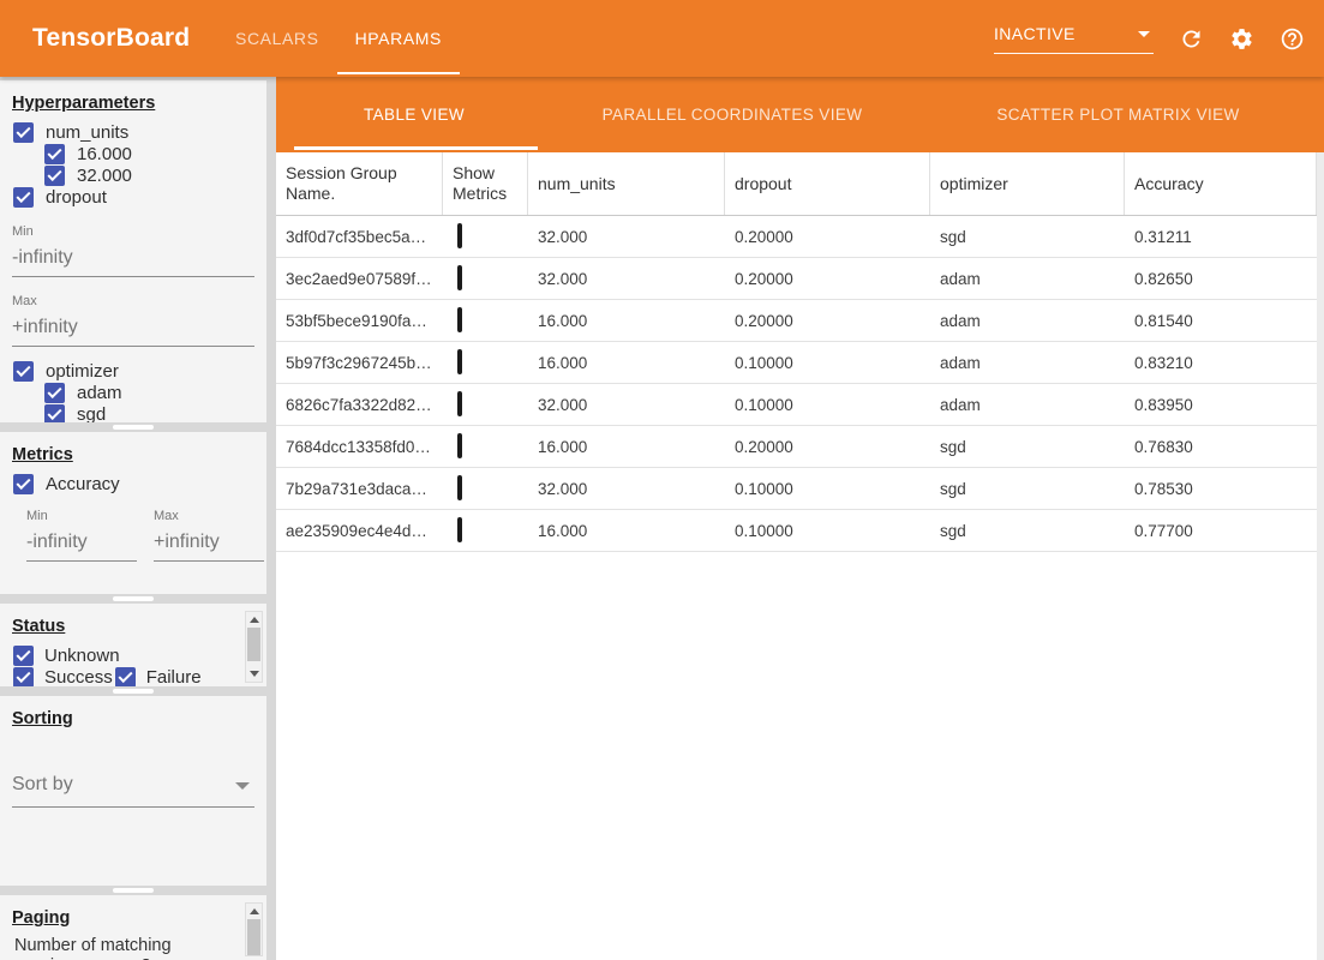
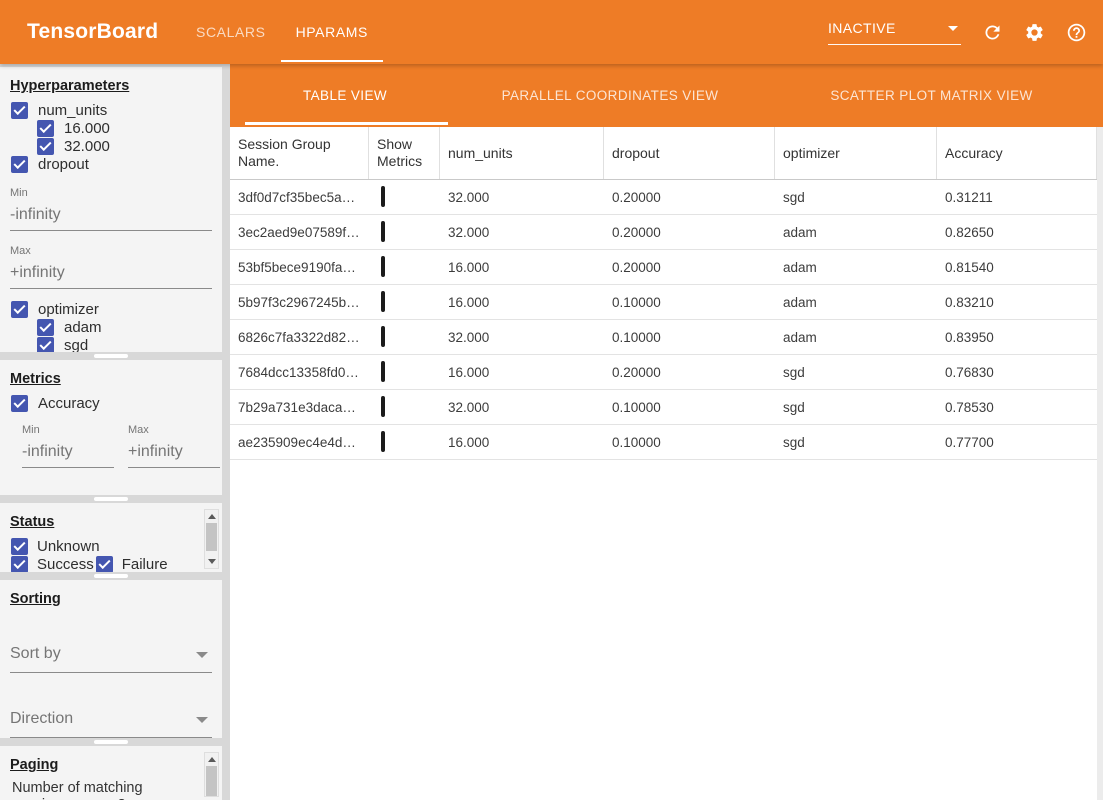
  TensorBoard
  SCALARS
  HPARAMS
  INACTIVE
  Hyperparameters
  num_units
  16.000
  32.000
  dropout
  Min
  -infinity
  Max
  +infinity
  optimizer
  adam
  sgd
  Metrics
  Accuracy
  Min
  -infinity
  Max
  +infinity
  Status
  Unknown
  Success
  Failure
  Sorting
  Sort by
+ Direction
  Paging
  TABLE VIEW
  PARALLEL COORDINATES VIEW
  SCATTER PLOT MATRIX VIEW
  Session Group Name.
  Show Metrics
  num_units
  dropout
  optimizer
  Accuracy
  3df0d7cf35bec5a…
  32.000
  0.20000
  sgd
  0.31211
  3ec2aed9e07589f…
  32.000
  0.20000
  adam
  0.82650
  53bf5bece9190fa…
  16.000
  0.20000
  adam
  0.81540
  5b97f3c2967245b…
  16.000
  0.10000
  adam
  0.83210
  6826c7fa3322d82…
  32.000
  0.10000
  adam
  0.83950
  7684dcc13358fd0…
  16.000
  0.20000
  sgd
  0.76830
  7b29a731e3daca…
  32.000
  0.10000
  sgd
  0.78530
  ae235909ec4e4d…
  16.000
  0.10000
  sgd
  0.77700
